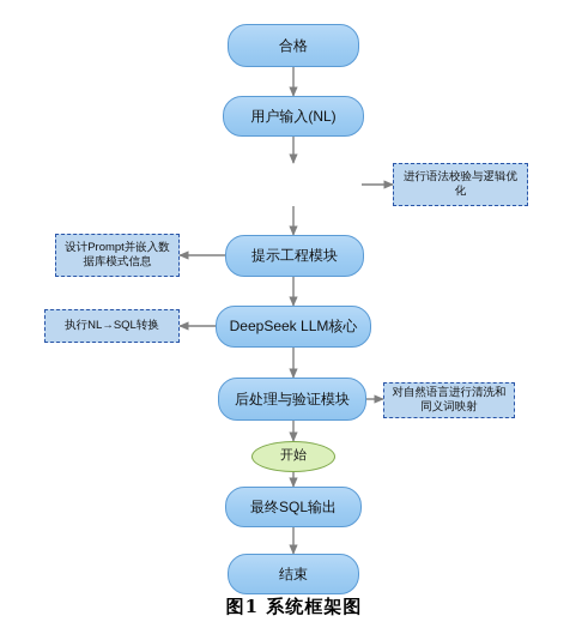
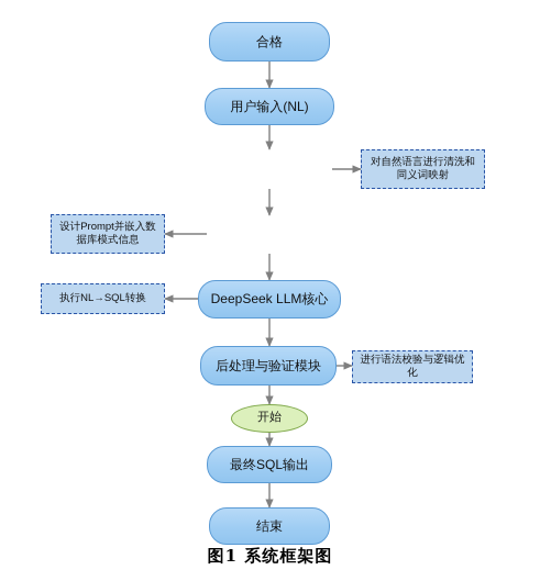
  合格
  用户输入(NL)
- 提示工程模块
  DeepSeek LLM核心
  后处理与验证模块
  开始
  最终SQL输出
  结束
- 进行语法校验与逻辑优化
+ 对自然语言进行清洗和同义词映射
  设计Prompt并嵌入数据库模式信息
  执行NL→SQL转换
- 对自然语言进行清洗和同义词映射
+ 进行语法校验与逻辑优化
  图1 系统框架图
